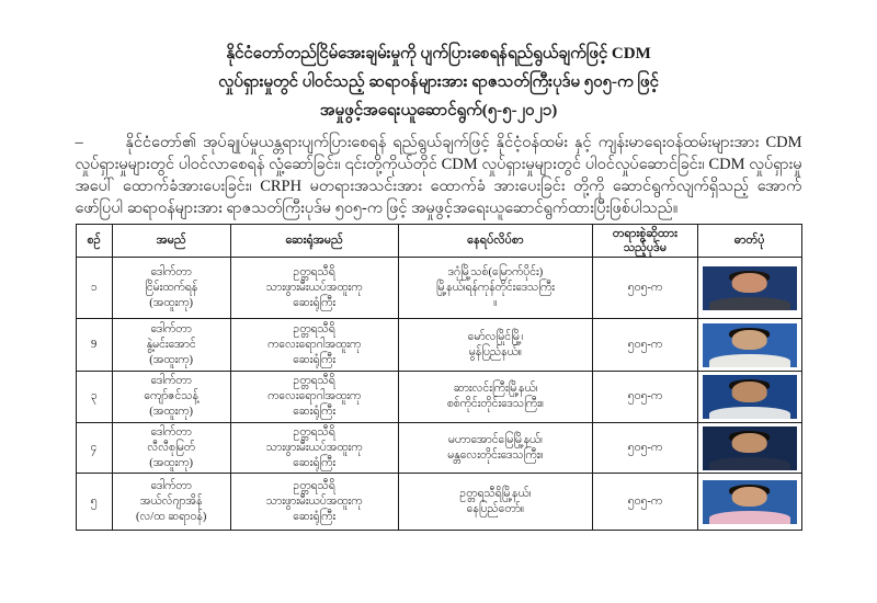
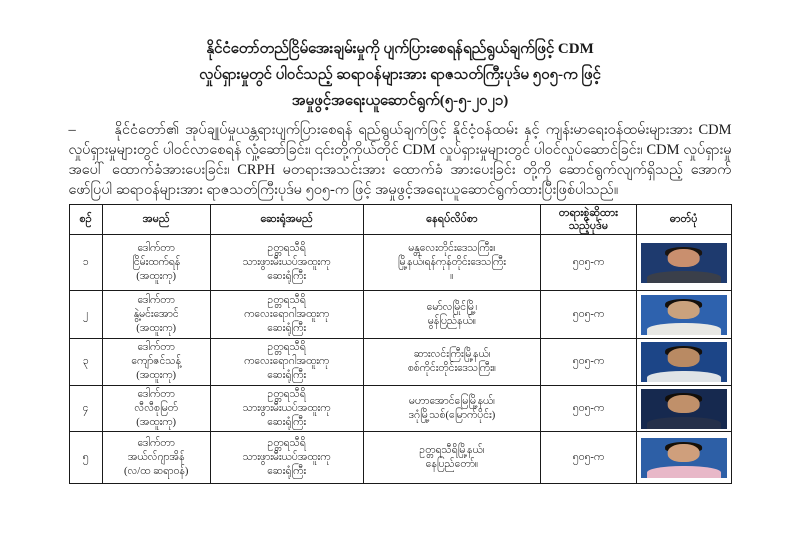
  နိုင်ငံတော်တည်ငြိမ်အေးချမ်းမှုကို ပျက်ပြားစေရန်ရည်ရွယ်ချက်ဖြင့် CDM
  လှုပ်ရှားမှုတွင် ပါဝင်သည့် ဆရာဝန်များအား ရာဇသတ်ကြီးပုဒ်မ ၅၀၅-က ဖြင့်
  အမှုဖွင့်အရေးယူဆောင်ရွက်(၅-၅-၂၀၂၁)
  –
  နိုင်ငံတော်၏ အုပ်ချုပ်မှုယန္တရားပျက်ပြားစေရန် ရည်ရွယ်ချက်ဖြင့် နိုင်ငံ့ဝန်ထမ်း နှင့် ကျန်းမာရေးဝန်ထမ်းများအား CDM လှုပ်ရှားမှုများတွင် ပါဝင်လာစေရန် လှုံ့ဆော်ခြင်း၊ ၎င်းတို့ကိုယ်တိုင် CDM လှုပ်ရှားမှုများတွင် ပါဝင်လှုပ်ဆောင်ခြင်း၊ CDM လှုပ်ရှားမှု အပေါ် ထောက်ခံအားပေးခြင်း၊ CRPH မတရားအသင်းအား ထောက်ခံ အားပေးခြင်း တို့ကို ဆောင်ရွက်လျက်ရှိသည့် အောက်ဖော်ပြပါ ဆရာဝန်များအား ရာဇသတ်ကြီးပုဒ်မ ၅၀၅-က ဖြင့် အမှုဖွင့်အရေးယူဆောင်ရွက်ထားပြီးဖြစ်ပါသည်။
  စဥ်	အမည်	ဆေးရုံအမည်	နေရပ်လိပ်စာ	တရားစွဲဆိုထား သည့်ပုဒ်မ	ဓာတ်ပုံ
- ၁	ဒေါက်တာ ငြိမ်းထက်ရန် (အထူးကု)	ဥတ္တရသီရိ သားဖွားမီးယပ်အထူးကု ဆေးရုံကြီး	ဒဂုံမြို့သစ်(မြောက်ပိုင်း) မြို့နယ်၊ရန်ကုန်တိုင်းဒေသကြီး ။	၅၀၅-က
+ ၁	ဒေါက်တာ ငြိမ်းထက်ရန် (အထူးကု)	ဥတ္တရသီရိ သားဖွားမီးယပ်အထူးကု ဆေးရုံကြီး	မန္တလေးတိုင်းဒေသကြီး။ မြို့နယ်၊ရန်ကုန်တိုင်းဒေသကြီး ။	၅၀၅-က
- 9	ဒေါက်တာ နွဲ့မင်းအောင် (အထူးကု)	ဥတ္တရသီရိ ကလေးရောဂါအထူးကု ဆေးရုံကြီး	မော်လမြိုင်မြို့၊ မွန်ပြည်နယ်။	၅၀၅-က
+ ၂	ဒေါက်တာ နွဲ့မင်းအောင် (အထူးကု)	ဥတ္တရသီရိ ကလေးရောဂါအထူးကု ဆေးရုံကြီး	မော်လမြိုင်မြို့၊ မွန်ပြည်နယ်။	၅၀၅-က
  ၃	ဒေါက်တာ ကျော်ဇင်သန့် (အထူးကု)	ဥတ္တရသီရိ ကလေးရောဂါအထူးကု ဆေးရုံကြီး	ဆားလင်းကြီးမြို့နယ်၊ စစ်ကိုင်းတိုင်းဒေသကြီး။	၅၀၅-က
- ၄	ဒေါက်တာ လီလီစုမြတ် (အထူးကု)	ဥတ္တရသီရိ သားဖွားမီးယပ်အထူးကု ဆေးရုံကြီး	မဟာအောင်မြေမြို့နယ်၊ မန္တလေးတိုင်းဒေသကြီး။	၅၀၅-က
+ ၄	ဒေါက်တာ လီလီစုမြတ် (အထူးကု)	ဥတ္တရသီရိ သားဖွားမီးယပ်အထူးကု ဆေးရုံကြီး	မဟာအောင်မြေမြို့နယ်၊ ဒဂုံမြို့သစ်(မြောက်ပိုင်း)	၅၀၅-က
  ၅	ဒေါက်တာ အယ်လ်ဂျာအိန် (လ/ထ ဆရာဝန်)	ဥတ္တရသီရိ သားဖွားမီးယပ်အထူးကု ဆေးရုံကြီး	ဥတ္တရသီရိမြို့နယ်၊ နေပြည်တော်။	၅၀၅-က
